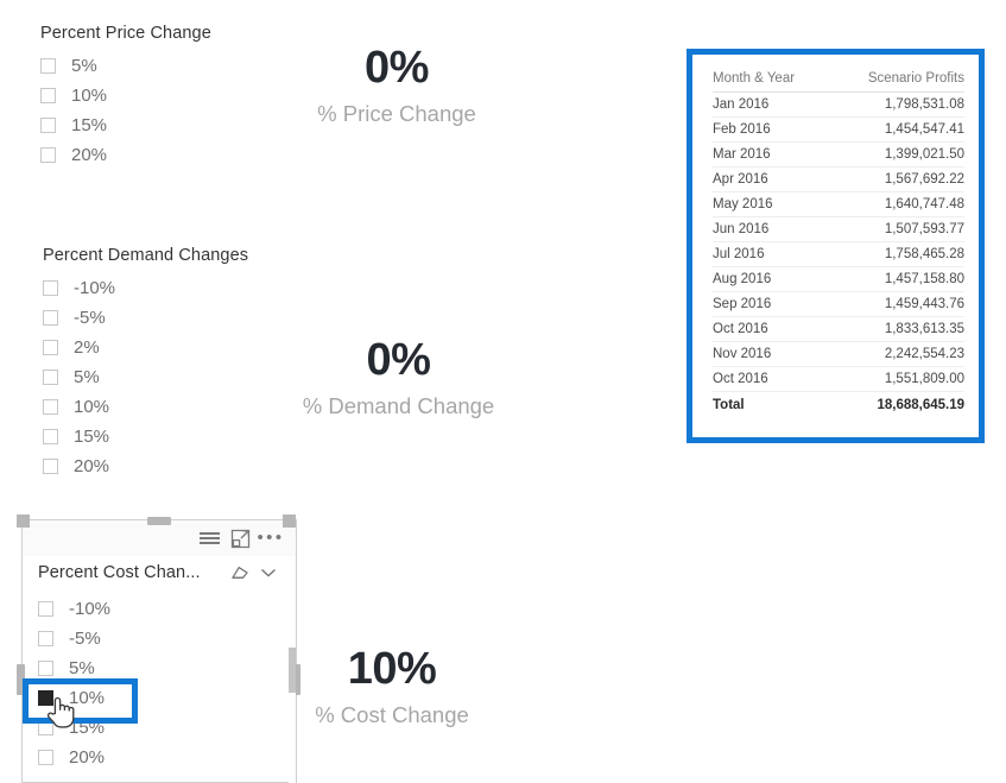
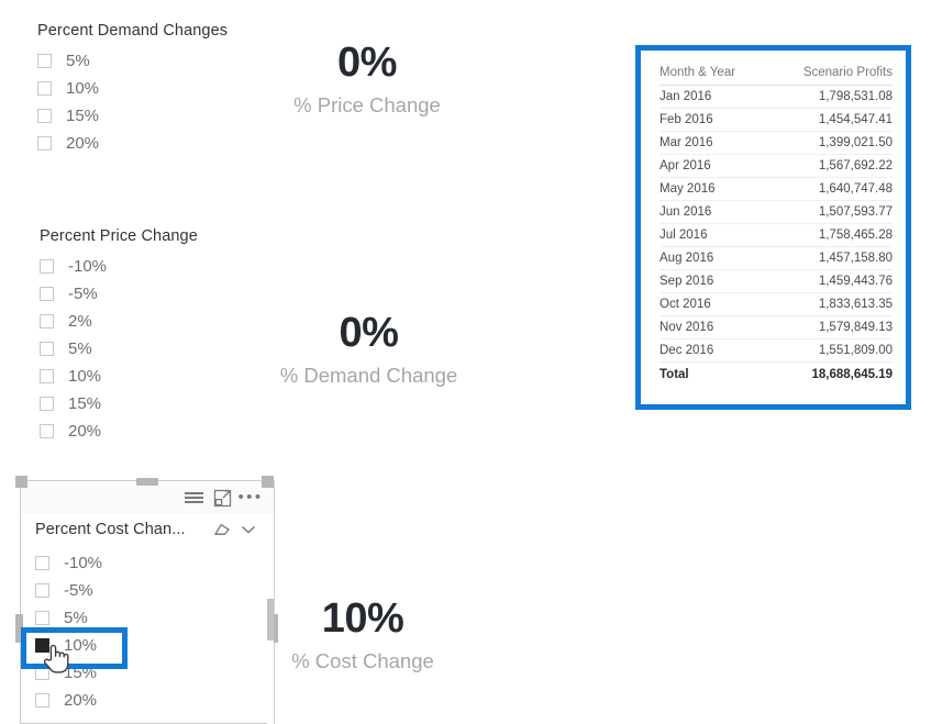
- Percent Price Change
+ Percent Demand Changes
  5%
  10%
  15%
  20%
- Percent Demand Changes
+ Percent Price Change
  -10%
  -5%
  2%
  5%
  10%
  15%
  20%
  0%
  % Price Change
  0%
  % Demand Change
  10%
  % Cost Change
  Month & Year	Scenario Profits
  Jan 2016	1,798,531.08
  Feb 2016	1,454,547.41
  Mar 2016	1,399,021.50
  Apr 2016	1,567,692.22
  May 2016	1,640,747.48
  Jun 2016	1,507,593.77
  Jul 2016	1,758,465.28
  Aug 2016	1,457,158.80
  Sep 2016	1,459,443.76
  Oct 2016	1,833,613.35
- Nov 2016	2,242,554.23
+ Nov 2016	1,579,849.13
- Oct 2016	1,551,809.00
+ Dec 2016	1,551,809.00
  Total	18,688,645.19
  •••
  Percent Cost Chan...
  -10%
  -5%
  5%
  10%
  15%
  20%
